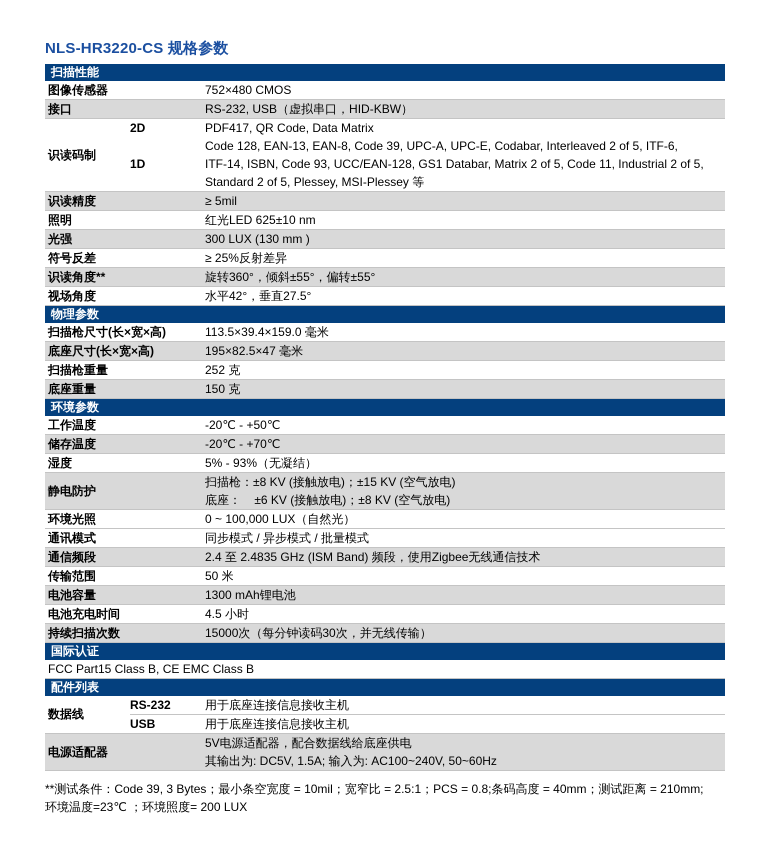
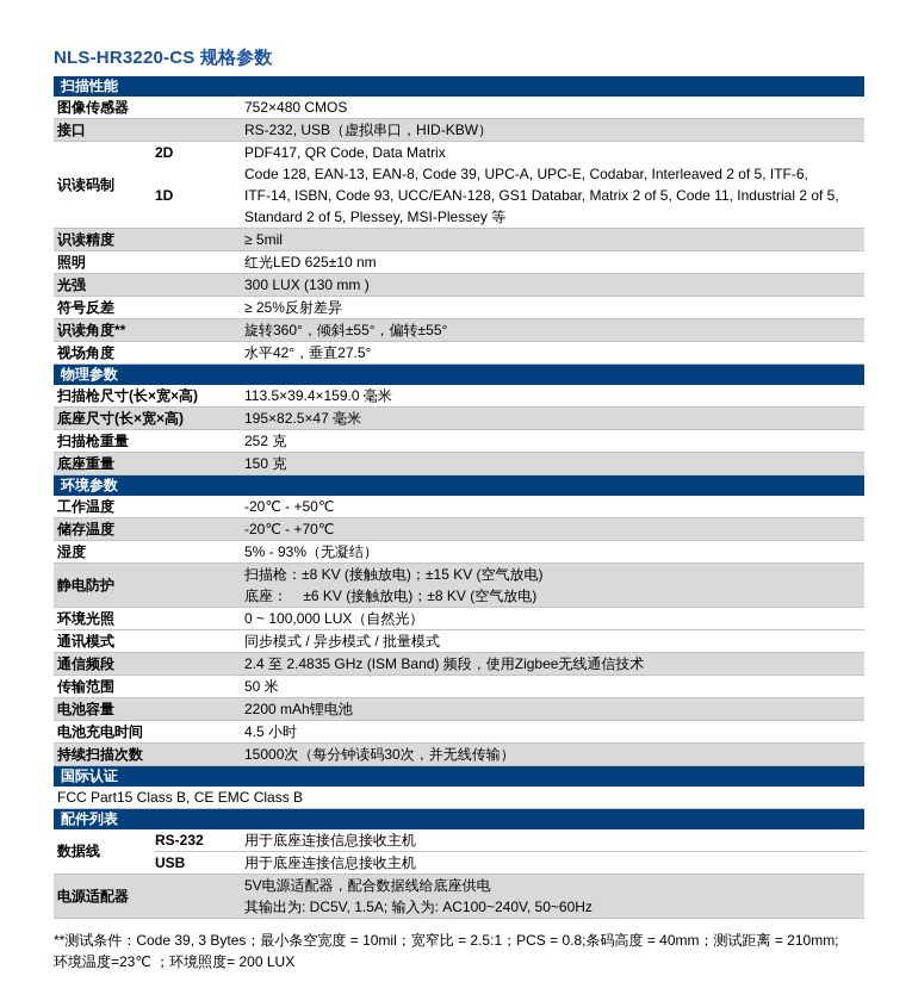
  NLS-HR3220-CS 规格参数
  扫描性能
  图像传感器
  752×480 CMOS
  接口
  RS-232, USB（虚拟串口，HID-KBW）
  识读码制
  2D
  PDF417, QR Code, Data Matrix
  1D
  Code 128, EAN-13, EAN-8, Code 39, UPC-A, UPC-E, Codabar, Interleaved 2 of 5, ITF-6,
  ITF-14, ISBN, Code 93, UCC/EAN-128, GS1 Databar, Matrix 2 of 5, Code 11, Industrial 2 of 5,
  Standard 2 of 5, Plessey, MSI-Plessey 等
  识读精度
  ≥ 5mil
  照明
  红光LED 625±10 nm
  光强
  300 LUX (130 mm )
  符号反差
  ≥ 25%反射差异
  识读角度**
  旋转360°，倾斜±55°，偏转±55°
  视场角度
  水平42°，垂直27.5°
  物理参数
  扫描枪尺寸(长×宽×高)
  113.5×39.4×159.0 毫米
  底座尺寸(长×宽×高)
  195×82.5×47 毫米
  扫描枪重量
  252 克
  底座重量
  150 克
  环境参数
  工作温度
  -20℃ - +50℃
  储存温度
  -20℃ - +70℃
  湿度
  5% - 93%（无凝结）
  静电防护
  扫描枪：±8 KV (接触放电)；±15 KV (空气放电)
  底座： ±6 KV (接触放电)；±8 KV (空气放电)
  环境光照
  0 ~ 100,000 LUX（自然光）
  通讯模式
  同步模式 / 异步模式 / 批量模式
  通信频段
  2.4 至 2.4835 GHz (ISM Band) 频段，使用Zigbee无线通信技术
  传输范围
  50 米
  电池容量
- 1300 mAh锂电池
+ 2200 mAh锂电池
  电池充电时间
  4.5 小时
  持续扫描次数
  15000次（每分钟读码30次，并无线传输）
  国际认证
  FCC Part15 Class B, CE EMC Class B
  配件列表
  数据线
  RS-232
  用于底座连接信息接收主机
  USB
  用于底座连接信息接收主机
  电源适配器
  5V电源适配器，配合数据线给底座供电
  其输出为: DC5V, 1.5A; 输入为: AC100~240V, 50~60Hz
  **测试条件：Code 39, 3 Bytes；最小条空宽度 = 10mil；宽窄比 = 2.5:1；PCS = 0.8;条码高度 = 40mm；测试距离 = 210mm;
  环境温度=23℃ ；环境照度= 200 LUX
